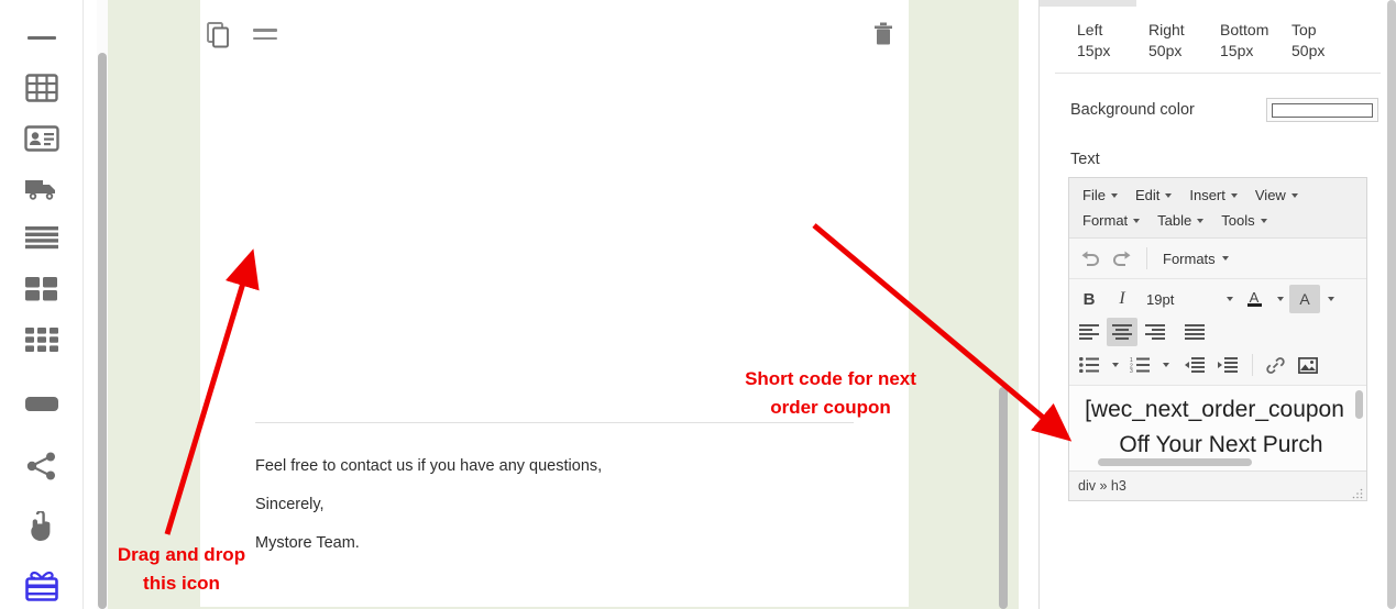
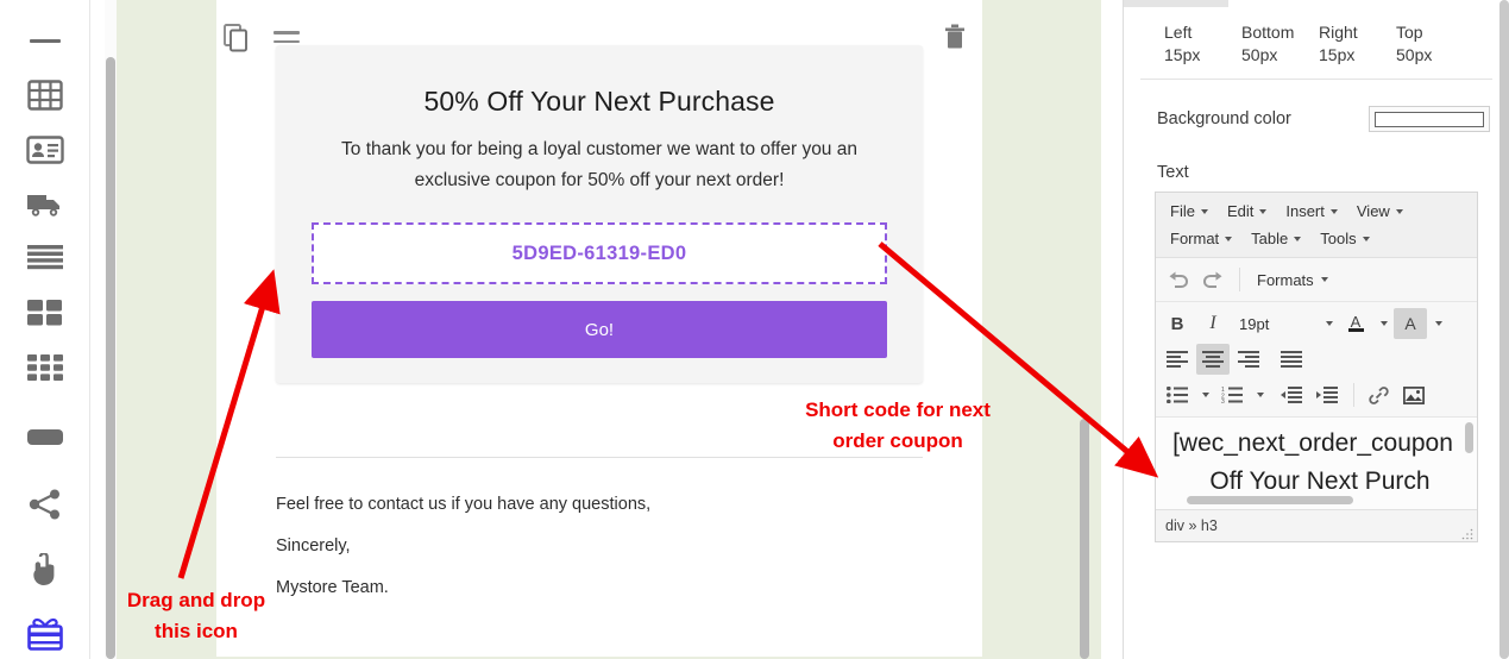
+ 50% Off Your Next Purchase
+ To thank you for being a loyal customer we want to offer you an exclusive coupon for 50% off your next order!
+ 5D9ED-61319-ED0
+ Go!
  Feel free to contact us if you have any questions,
  Sincerely,
  Mystore Team.
  Left
  15px
- Right
+ Bottom
  50px
- Bottom
+ Right
  15px
  Top
  50px
  Background color
  Text
  File
  Edit
  Insert
  View
  Format
  Table
  Tools
  Formats
  B
  I
  19pt
  A
  A
  [wec_next_order_coupon
  Off Your Next Purch
  div » h3
  Short code for next
  order coupon
  Drag and drop
  this icon
